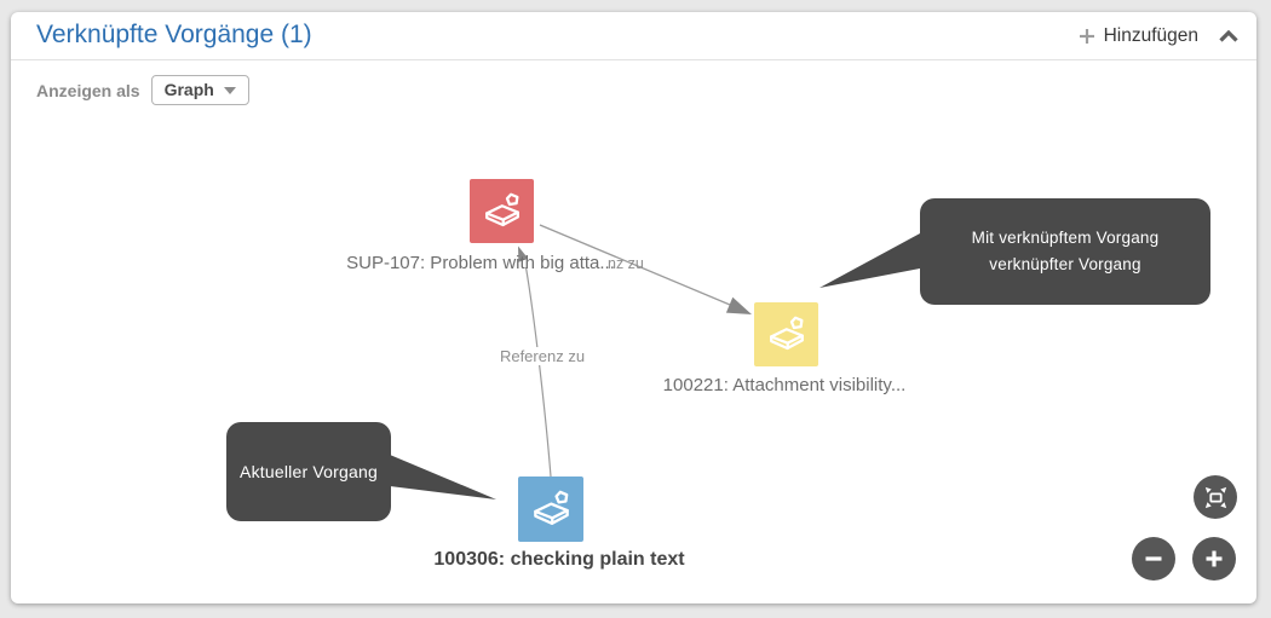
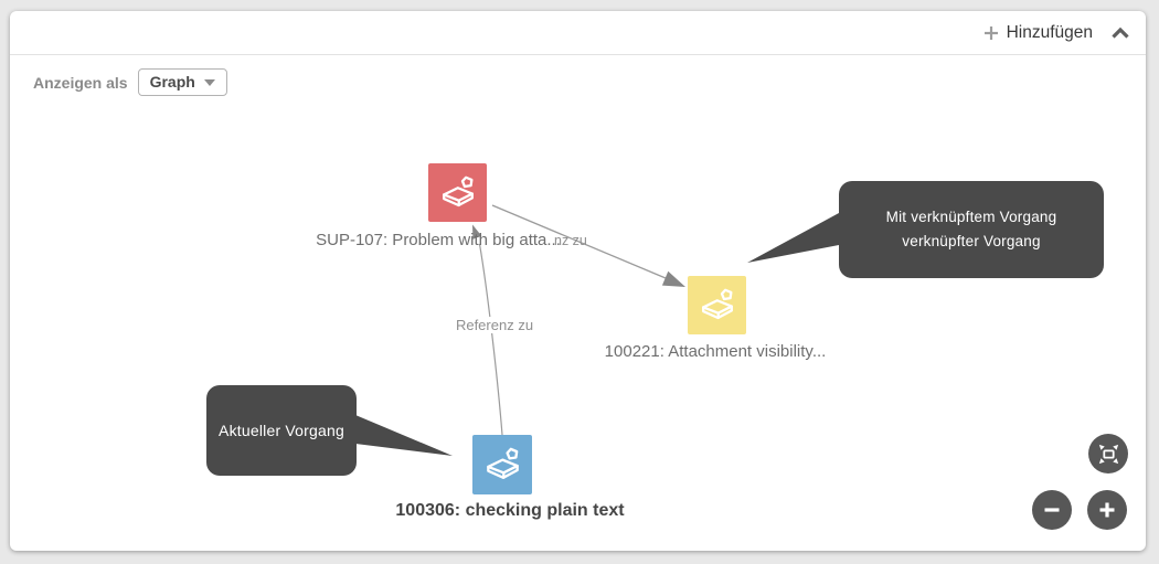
- Verknüpfte Vorgänge (1)
  Hinzufügen
  Anzeigen als
  Graph
  SUP-107: Problem with big atta...
  100221: Attachment visibility...
  100306: checking plain text
  Referenz zu
  nz zu
  Mit verknüpftem Vorgang
  verknüpfter Vorgang
  Aktueller Vorgang
